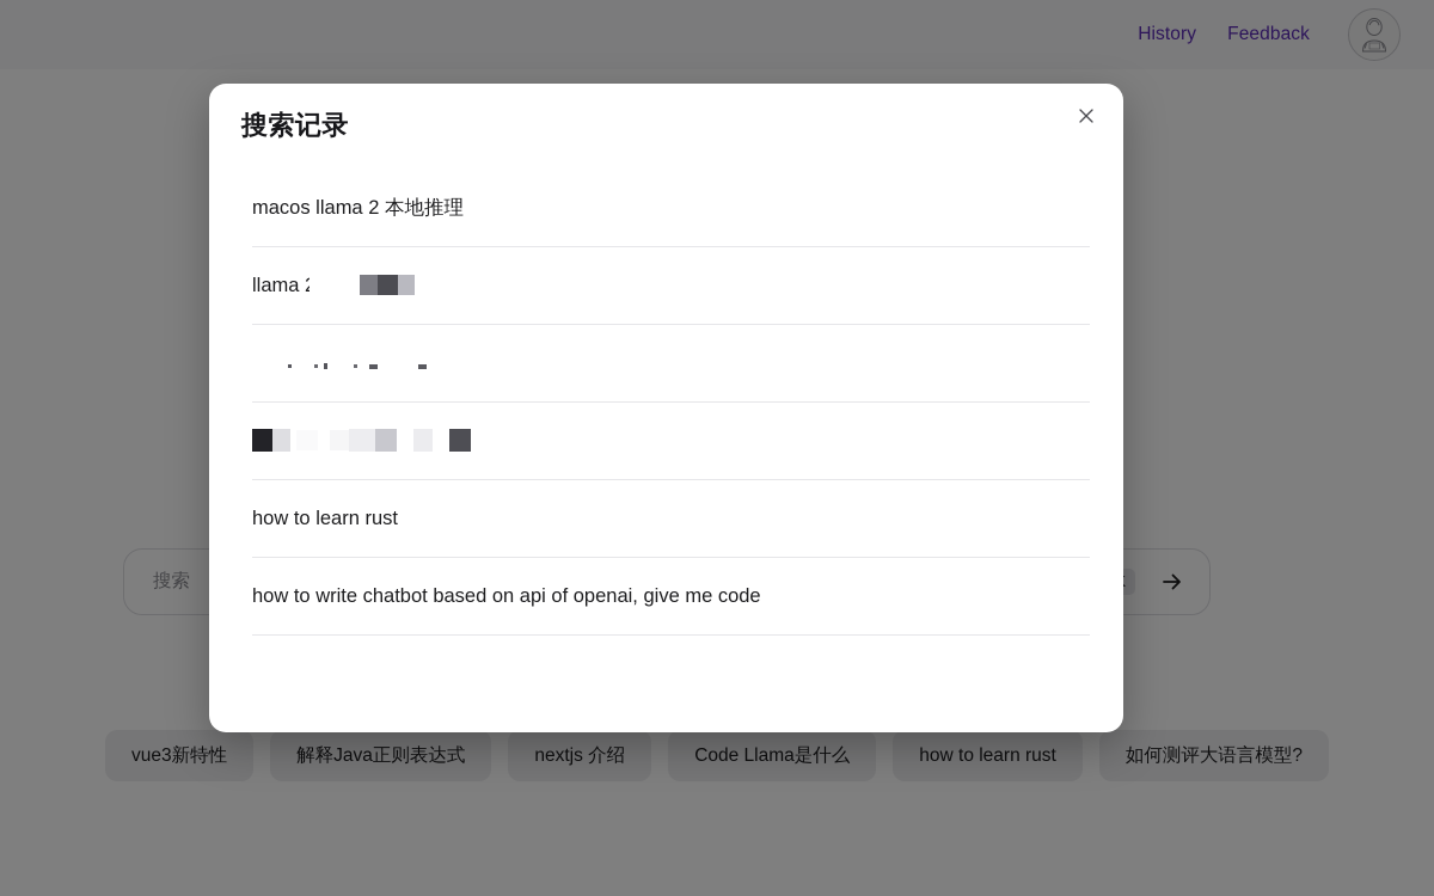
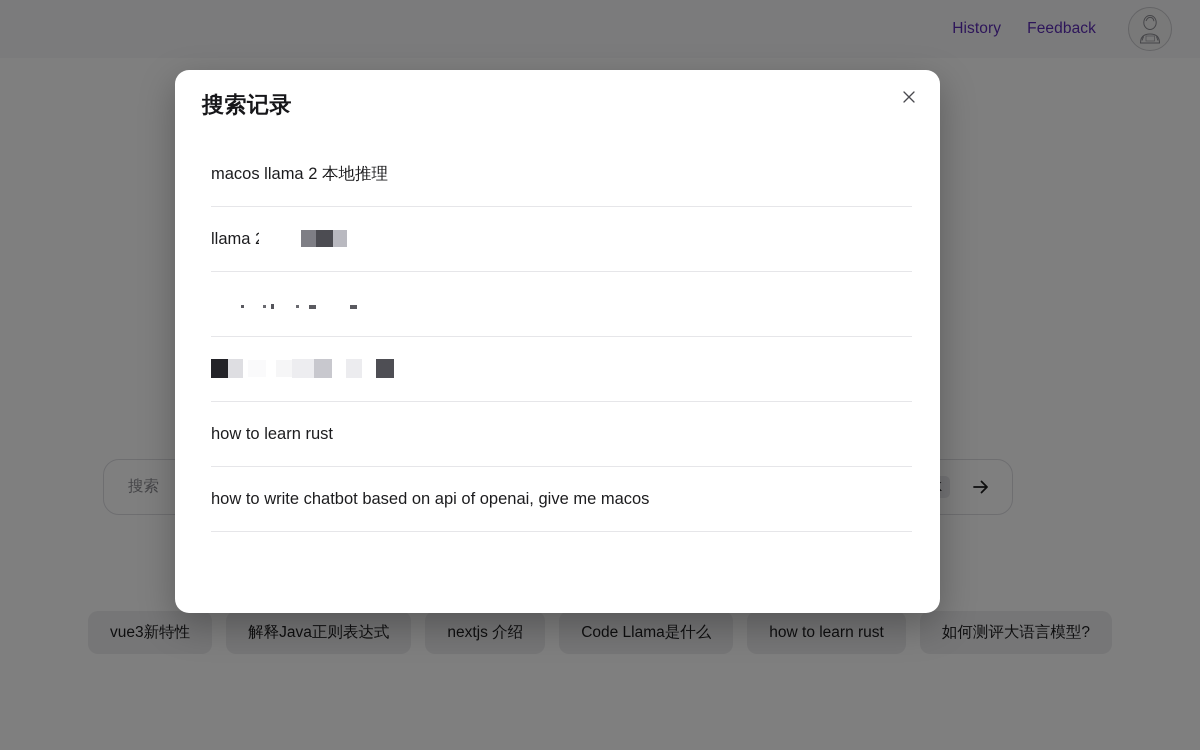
  History
  Feedback
  搜索
  vue3新特性
  解释Java正则表达式
  nextjs 介绍
  Code Llama是什么
  how to learn rust
  如何测评大语言模型?
  搜索记录
  macos llama 2 本地推理
  llama
  how to learn rust
- how to write chatbot based on api of openai, give me code
+ how to write chatbot based on api of openai, give me macos
